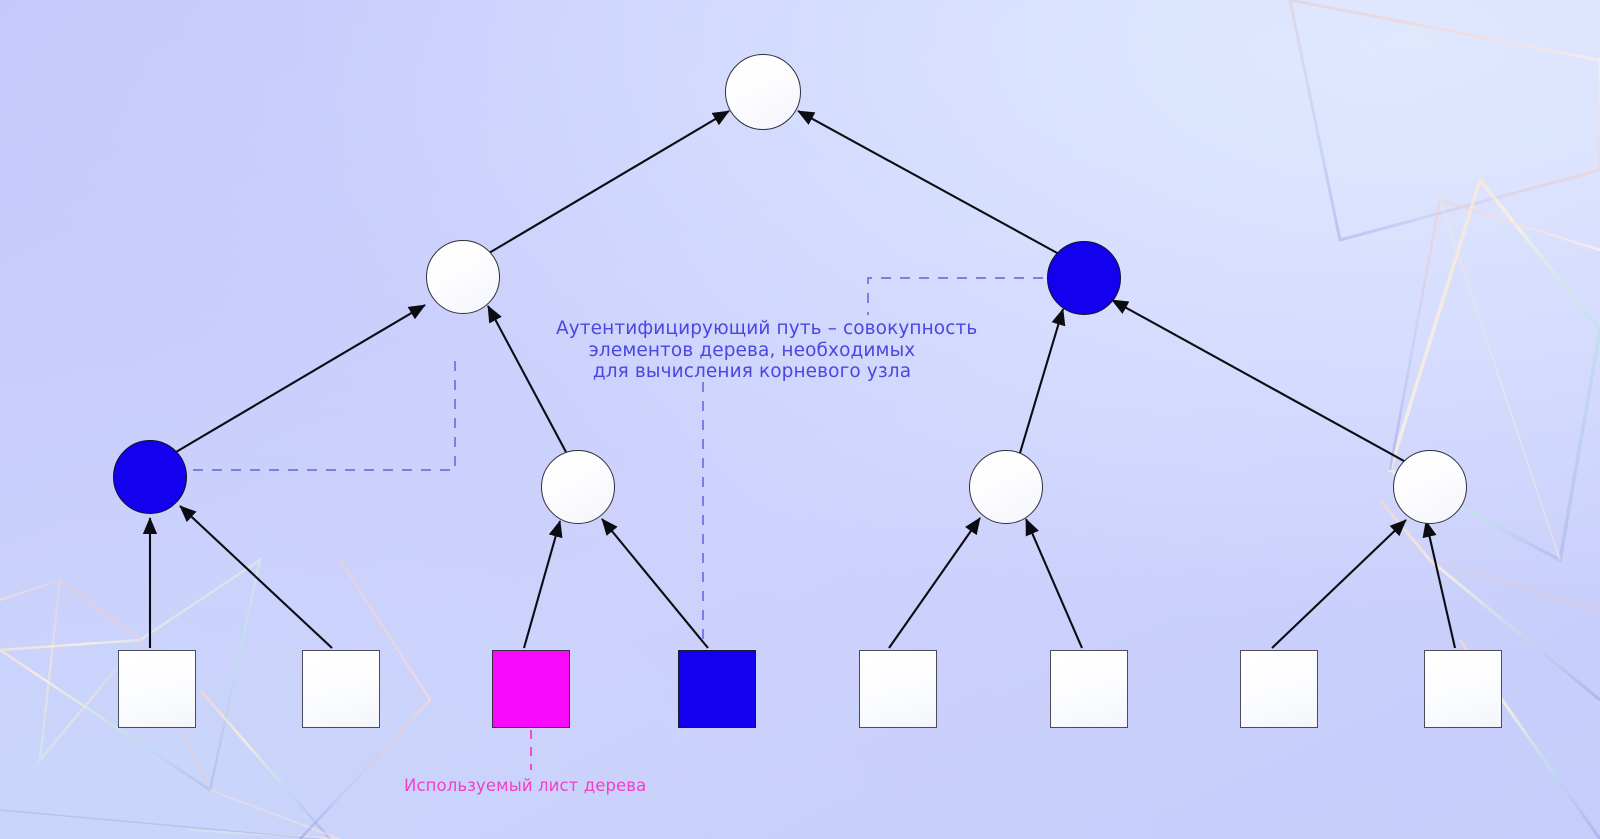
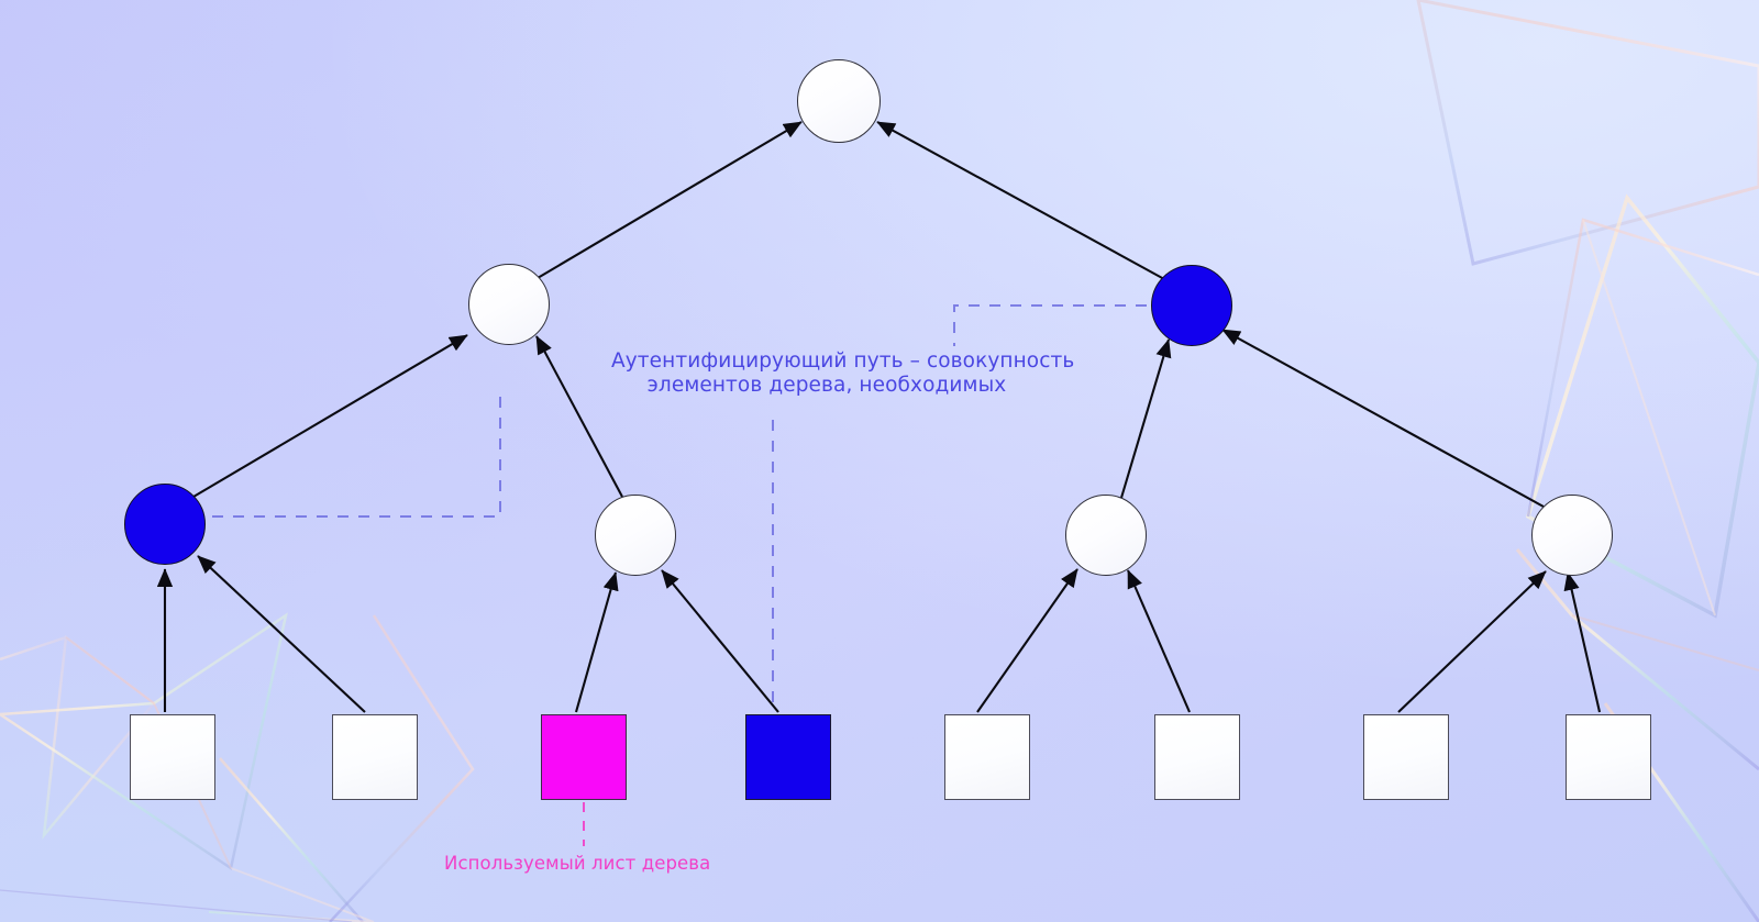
  Аутентифицирующий путь – совокупность
  элементов дерева, необходимых
- для вычисления корневого узла
  Используемый лист дерева
